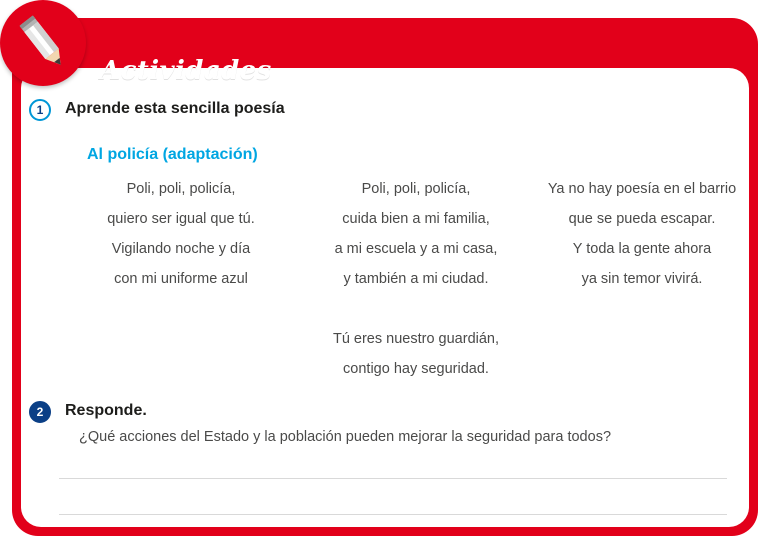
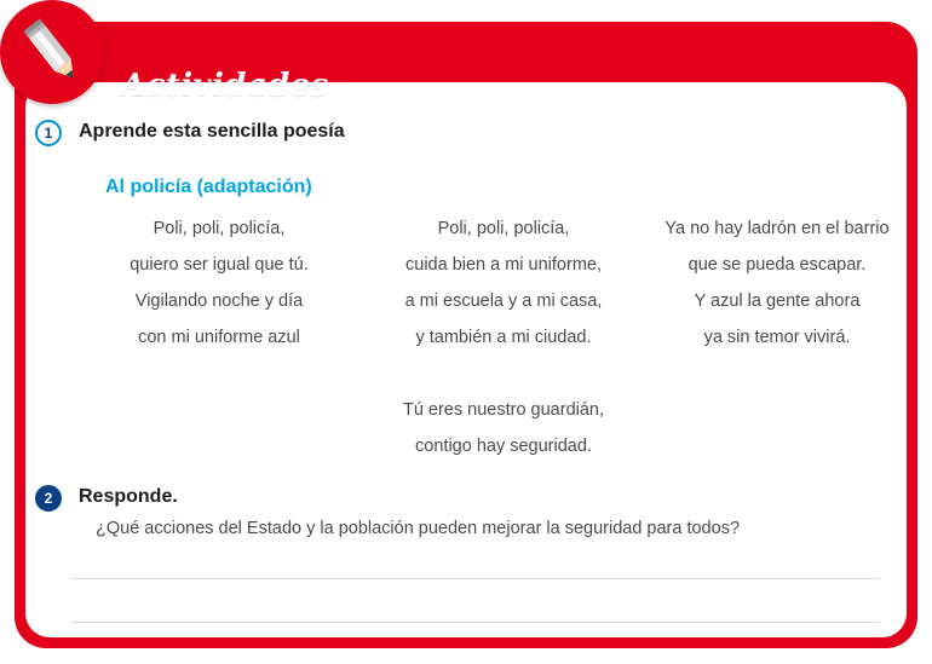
  Actividades
  1
  Aprende esta sencilla poesía
  Al policía (adaptación)
  Poli, poli, policía,
  quiero ser igual que tú.
  Vigilando noche y día
  con mi uniforme azul
  Poli, poli, policía,
- cuida bien a mi familia,
+ cuida bien a mi uniforme,
  a mi escuela y a mi casa,
  y también a mi ciudad.
  Tú eres nuestro guardián,
  contigo hay seguridad.
- Ya no hay poesía en el barrio
+ Ya no hay ladrón en el barrio
  que se pueda escapar.
- Y toda la gente ahora
+ Y azul la gente ahora
  ya sin temor vivirá.
  2
  Responde.
  ¿Qué acciones del Estado y la población pueden mejorar la seguridad para todos?
